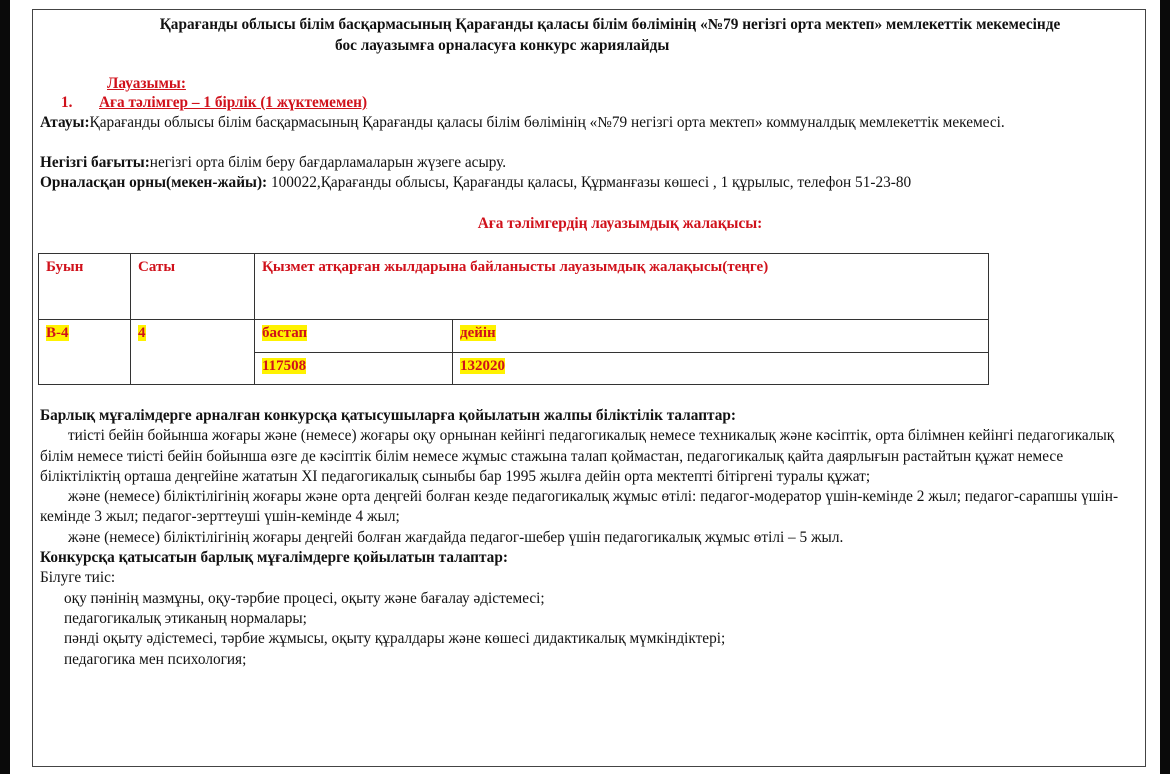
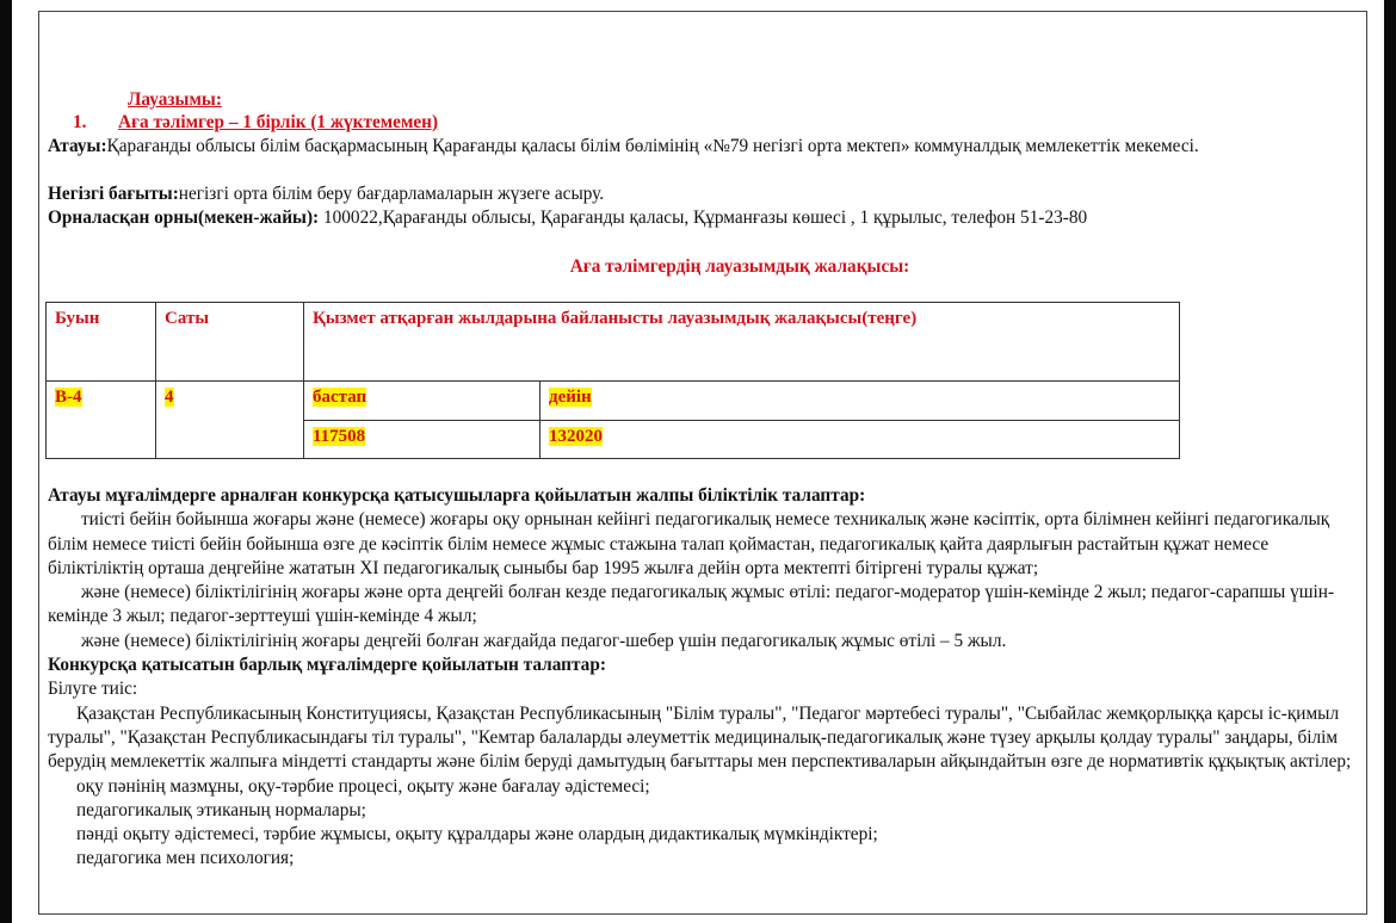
- Қарағанды облысы білім басқармасының Қарағанды қаласы білім бөлімінің «№79 негізгі орта мектеп» мемлекеттік мекемесінде
- бос лауазымға орналасуға конкурс жариялайды
  Лауазымы:
  1. Аға тәлімгер – 1 бірлік (1 жүктемемен)
  Атауы:Қарағанды облысы білім басқармасының Қарағанды қаласы білім бөлімінің «№79 негізгі орта мектеп» коммуналдық мемлекеттік мекемесі.
  Негізгі бағыты:негізгі орта білім беру бағдарламаларын жүзеге асыру.
  Орналасқан орны(мекен-жайы): 100022,Қарағанды облысы, Қарағанды қаласы, Құрманғазы көшесі , 1 құрылыс, телефон 51-23-80
  Аға тәлімгердің лауазымдық жалақысы:
  Буын	Саты	Қызмет атқарған жылдарына байланысты лауазымдық жалақысы(теңге)
  В-4	4	бастап	дейін
  117508	132020
- Барлық мұғалімдерге арналған конкурсқа қатысушыларға қойылатын жалпы біліктілік талаптар:
+ Атауы мұғалімдерге арналған конкурсқа қатысушыларға қойылатын жалпы біліктілік талаптар:
  тиісті бейін бойынша жоғары және (немесе) жоғары оқу орнынан кейінгі педагогикалық немесе техникалық және кәсіптік, орта білімнен кейінгі педагогикалық білім немесе тиісті бейін бойынша өзге де кәсіптік білім немесе жұмыс стажына талап қоймастан, педагогикалық қайта даярлығын растайтын құжат немесе біліктіліктің орташа деңгейіне жататын XI педагогикалық сыныбы бар 1995 жылға дейін орта мектепті бітіргені туралы құжат;
  және (немесе) біліктілігінің жоғары және орта деңгейі болған кезде педагогикалық жұмыс өтілі: педагог-модератор үшін-кемінде 2 жыл; педагог-сарапшы үшін-кемінде 3 жыл; педагог-зерттеуші үшін-кемінде 4 жыл;
  және (немесе) біліктілігінің жоғары деңгейі болған жағдайда педагог-шебер үшін педагогикалық жұмыс өтілі – 5 жыл.
  Конкурсқа қатысатын барлық мұғалімдерге қойылатын талаптар:
  Білуге тиіс:
+ Қазақстан Республикасының Конституциясы, Қазақстан Республикасының "Білім туралы", "Педагог мәртебесі туралы", "Сыбайлас жемқорлыққа қарсы іс-қимыл туралы", "Қазақстан Республикасындағы тіл туралы", "Кемтар балаларды әлеуметтік медициналық-педагогикалық және түзеу арқылы қолдау туралы" заңдары, білім берудің мемлекеттік жалпыға міндетті стандарты және білім беруді дамытудың бағыттары мен перспективаларын айқындайтын өзге де нормативтік құқықтық актілер;
  оқу пәнінің мазмұны, оқу-тәрбие процесі, оқыту және бағалау әдістемесі;
  педагогикалық этиканың нормалары;
- пәнді оқыту әдістемесі, тәрбие жұмысы, оқыту құралдары және көшесі дидактикалық мүмкіндіктері;
+ пәнді оқыту әдістемесі, тәрбие жұмысы, оқыту құралдары және олардың дидактикалық мүмкіндіктері;
  педагогика мен психология;
